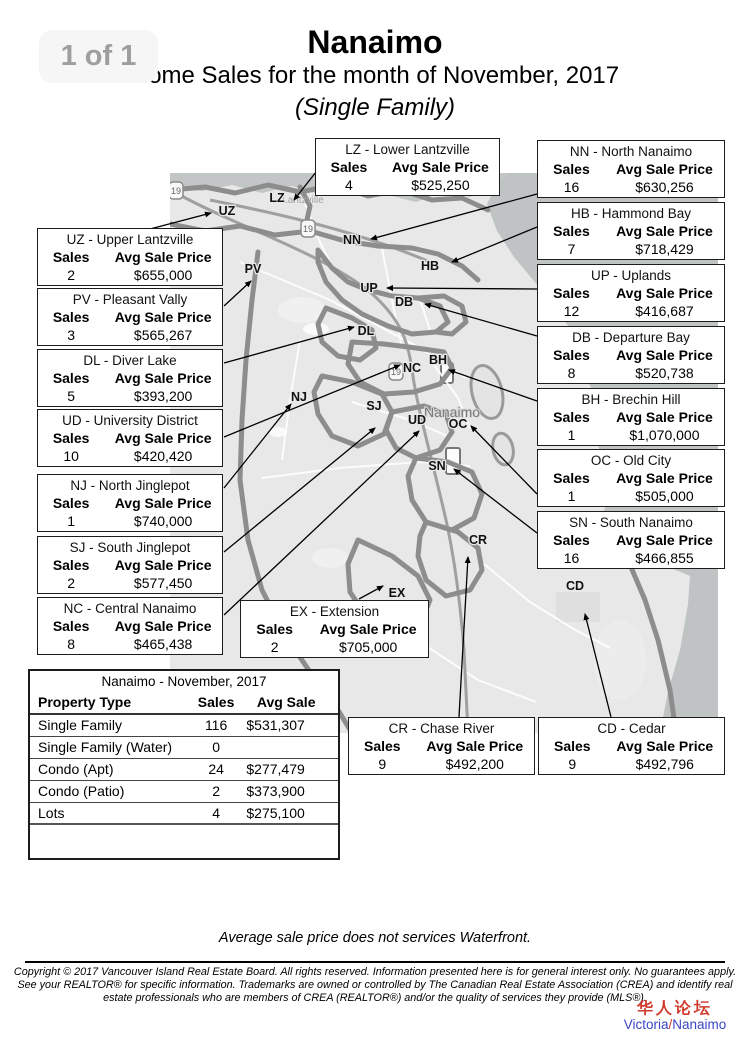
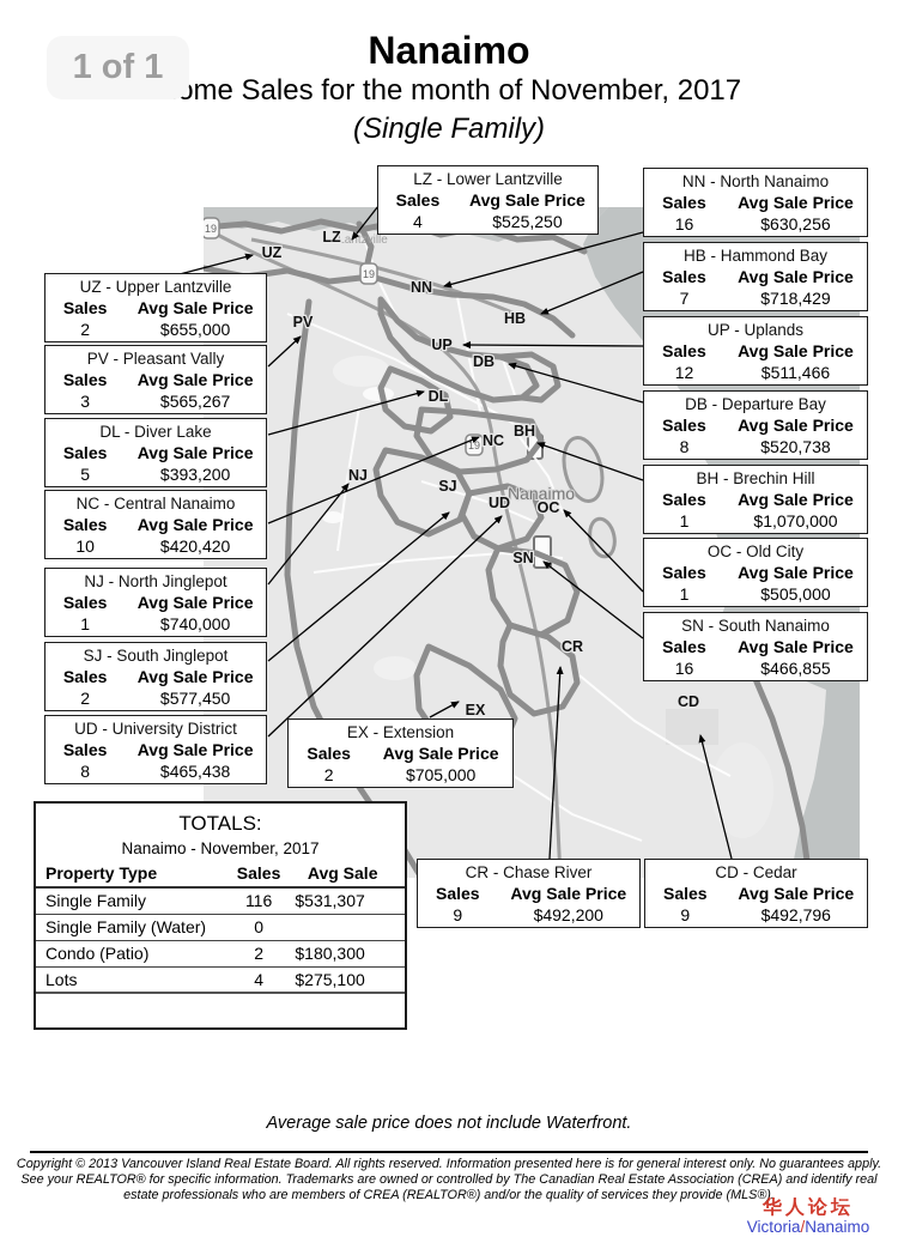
  Nanaimo
  me Sales for the month of November, 2017
  (Single Family)
  1 of 1
  19
  19
  19
  Lantzville
  Nanaimo
  LZ
  UZ
  PV
  DL
  NC
  NJ
  SJ
  UD
  NN
  HB
  UP
  DB
  BH
  OC
  SN
  EX
  CR
  CD
  LZ - Lower Lantzville
  Sales
  Avg Sale Price
  4
  $525,250
  UZ - Upper Lantzville
  Sales
  Avg Sale Price
  2
  $655,000
  PV - Pleasant Vally
  Sales
  Avg Sale Price
  3
  $565,267
  DL - Diver Lake
  Sales
  Avg Sale Price
  5
  $393,200
- UD - University District
+ NC - Central Nanaimo
  Sales
  Avg Sale Price
  10
  $420,420
  NJ - North Jinglepot
  Sales
  Avg Sale Price
  1
  $740,000
  SJ - South Jinglepot
  Sales
  Avg Sale Price
  2
  $577,450
- NC - Central Nanaimo
+ UD - University District
  Sales
  Avg Sale Price
  8
  $465,438
  NN - North Nanaimo
  Sales
  Avg Sale Price
  16
  $630,256
  HB - Hammond Bay
  Sales
  Avg Sale Price
  7
  $718,429
  UP - Uplands
  Sales
  Avg Sale Price
  12
- $416,687
+ $511,466
  DB - Departure Bay
  Sales
  Avg Sale Price
  8
  $520,738
  BH - Brechin Hill
  Sales
  Avg Sale Price
  1
  $1,070,000
  OC - Old City
  Sales
  Avg Sale Price
  1
  $505,000
  SN - South Nanaimo
  Sales
  Avg Sale Price
  16
  $466,855
  EX - Extension
  Sales
  Avg Sale Price
  2
  $705,000
  CR - Chase River
  Sales
  Avg Sale Price
  9
  $492,200
  CD - Cedar
  Sales
  Avg Sale Price
  9
  $492,796
+ TOTALS:
  Nanaimo - November, 2017
  Property Type
  Sales
  Avg Sale
  Single Family
  116
  $531,307
  Single Family (Water)
  0
- Condo (Apt)
- 24
- $277,479
  Condo (Patio)
  2
- $373,900
+ $180,300
  Lots
  4
  $275,100
- Average sale price does not services Waterfront.
+ Average sale price does not include Waterfront.
- Copyright © 2017 Vancouver Island Real Estate Board. All rights reserved. Information presented here is for general interest only. No guarantees apply.
+ Copyright © 2013 Vancouver Island Real Estate Board. All rights reserved. Information presented here is for general interest only. No guarantees apply.
  See your REALTOR® for specific information. Trademarks are owned or controlled by The Canadian Real Estate Association (CREA) and identify real
  estate professionals who are members of CREA (REALTOR®) and/or the quality of services they provide (MLS®).
  华人论坛
  Victoria/Nanaimo
